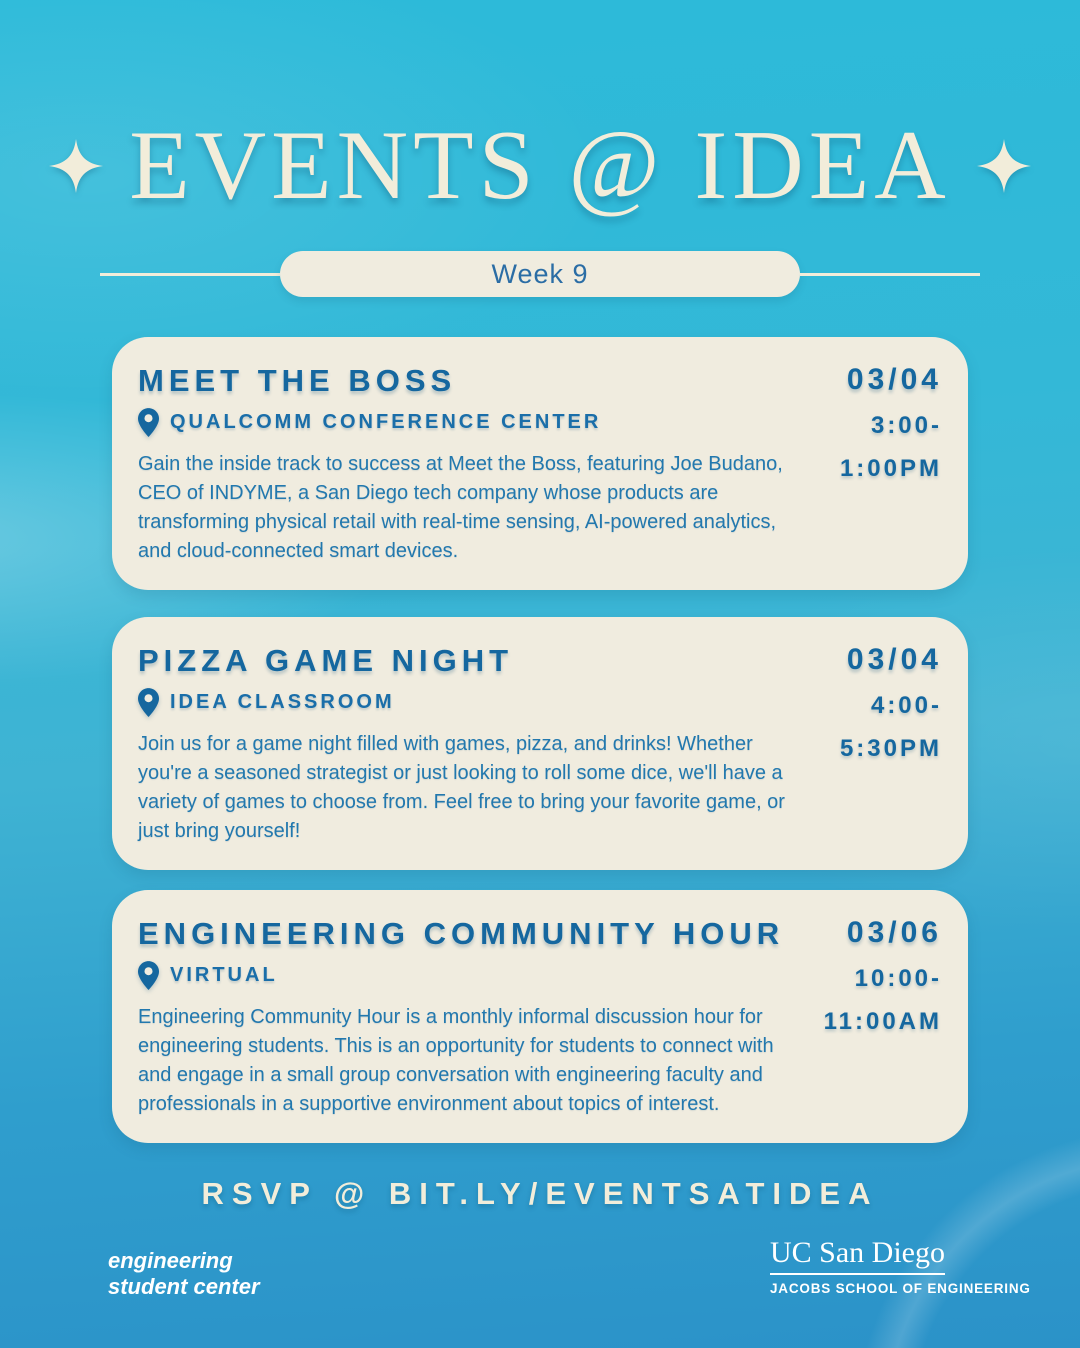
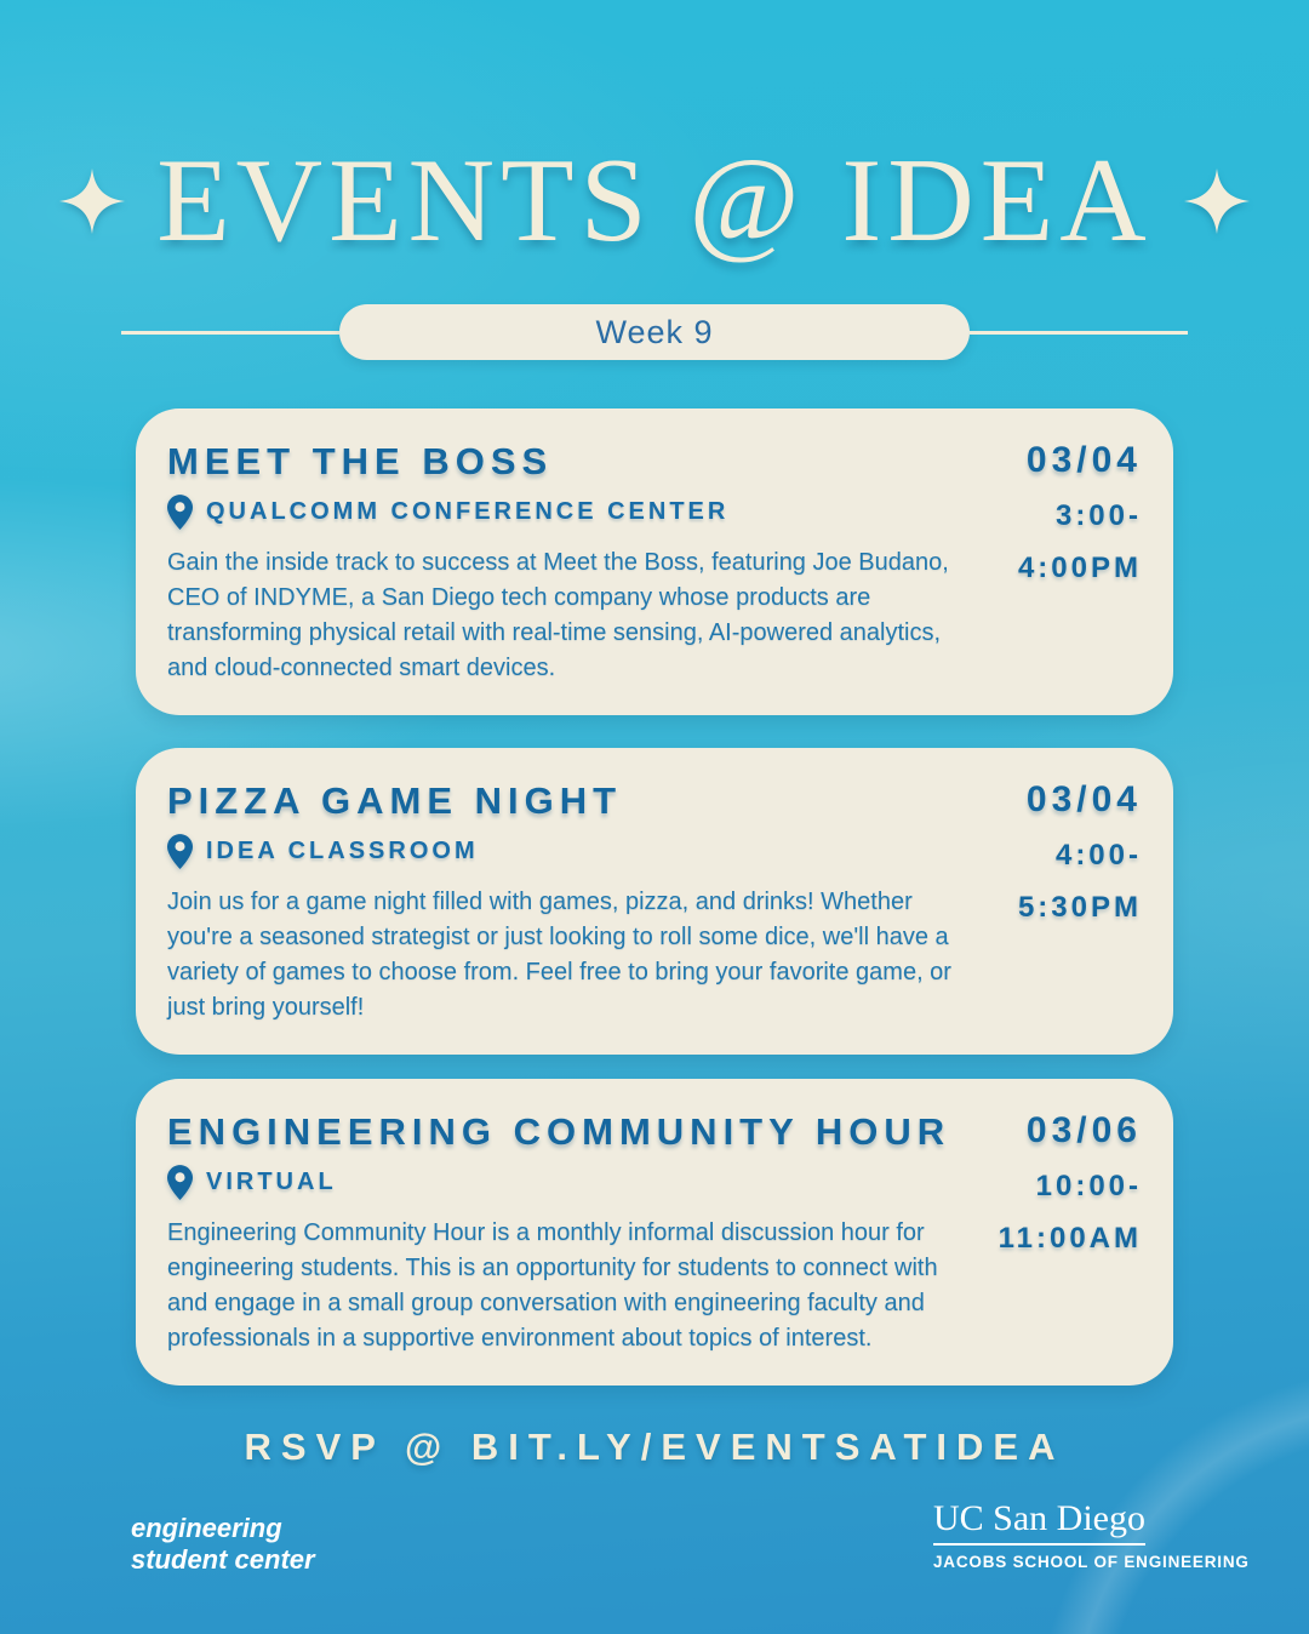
  EVENTS @ IDEA
  Week 9
  MEET THE BOSS
  QUALCOMM CONFERENCE CENTER
  Gain the inside track to success at Meet the Boss, featuring Joe Budano, CEO of INDYME, a San Diego tech company whose products are transforming physical retail with real-time sensing, AI-powered analytics, and cloud-connected smart devices.
  03/04
  3:00-
- 1:00PM
+ 4:00PM
  PIZZA GAME NIGHT
  IDEA CLASSROOM
  Join us for a game night filled with games, pizza, and drinks! Whether you're a seasoned strategist or just looking to roll some dice, we'll have a variety of games to choose from. Feel free to bring your favorite game, or just bring yourself!
  03/04
  4:00-
  5:30PM
  ENGINEERING COMMUNITY HOUR
  VIRTUAL
  Engineering Community Hour is a monthly informal discussion hour for engineering students. This is an opportunity for students to connect with and engage in a small group conversation with engineering faculty and professionals in a supportive environment about topics of interest.
  03/06
  10:00-
  11:00AM
  RSVP @ BIT.LY/EVENTSATIDEA
  engineering
  student center
  UC San Diego
  JACOBS SCHOOL OF ENGINEERING
